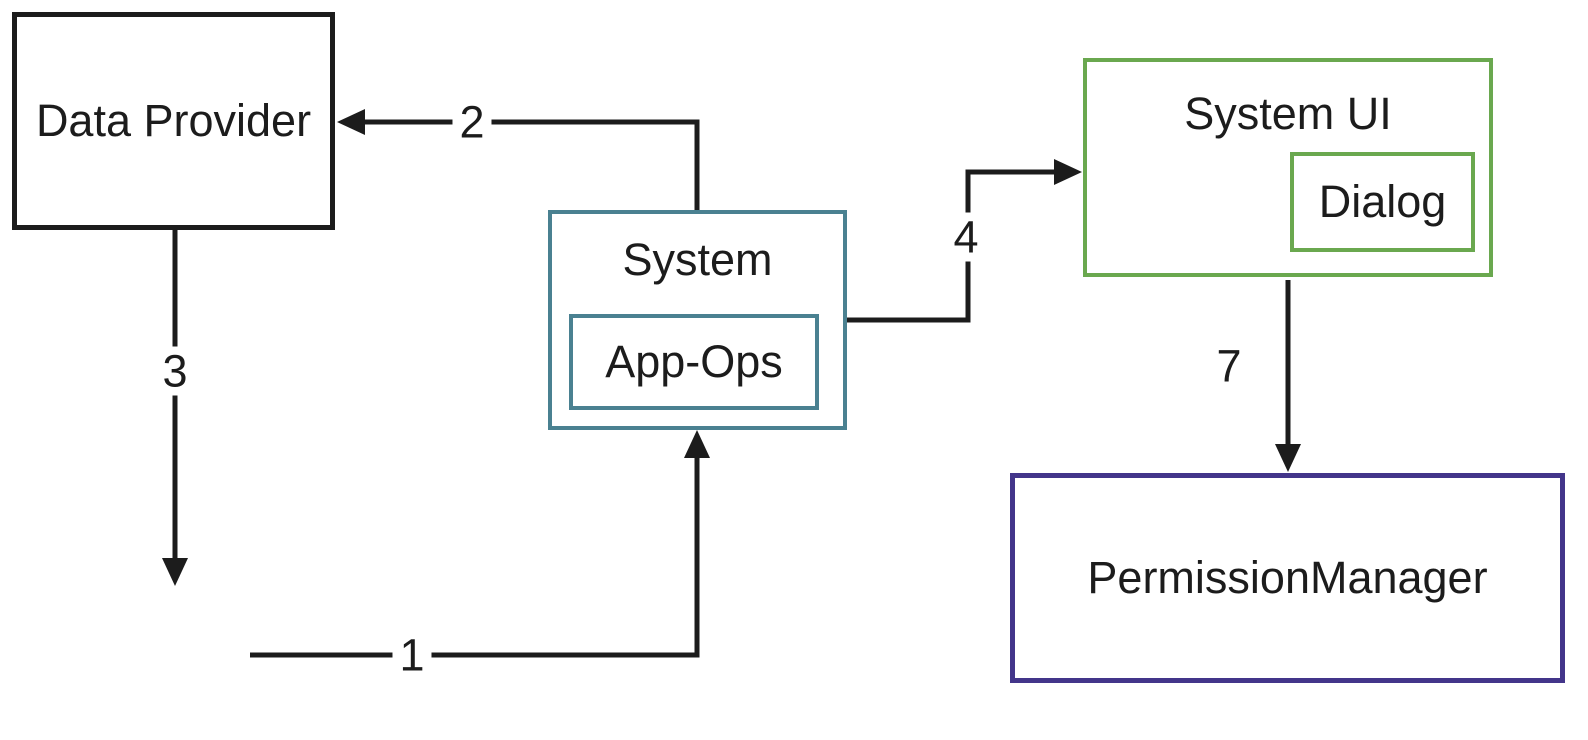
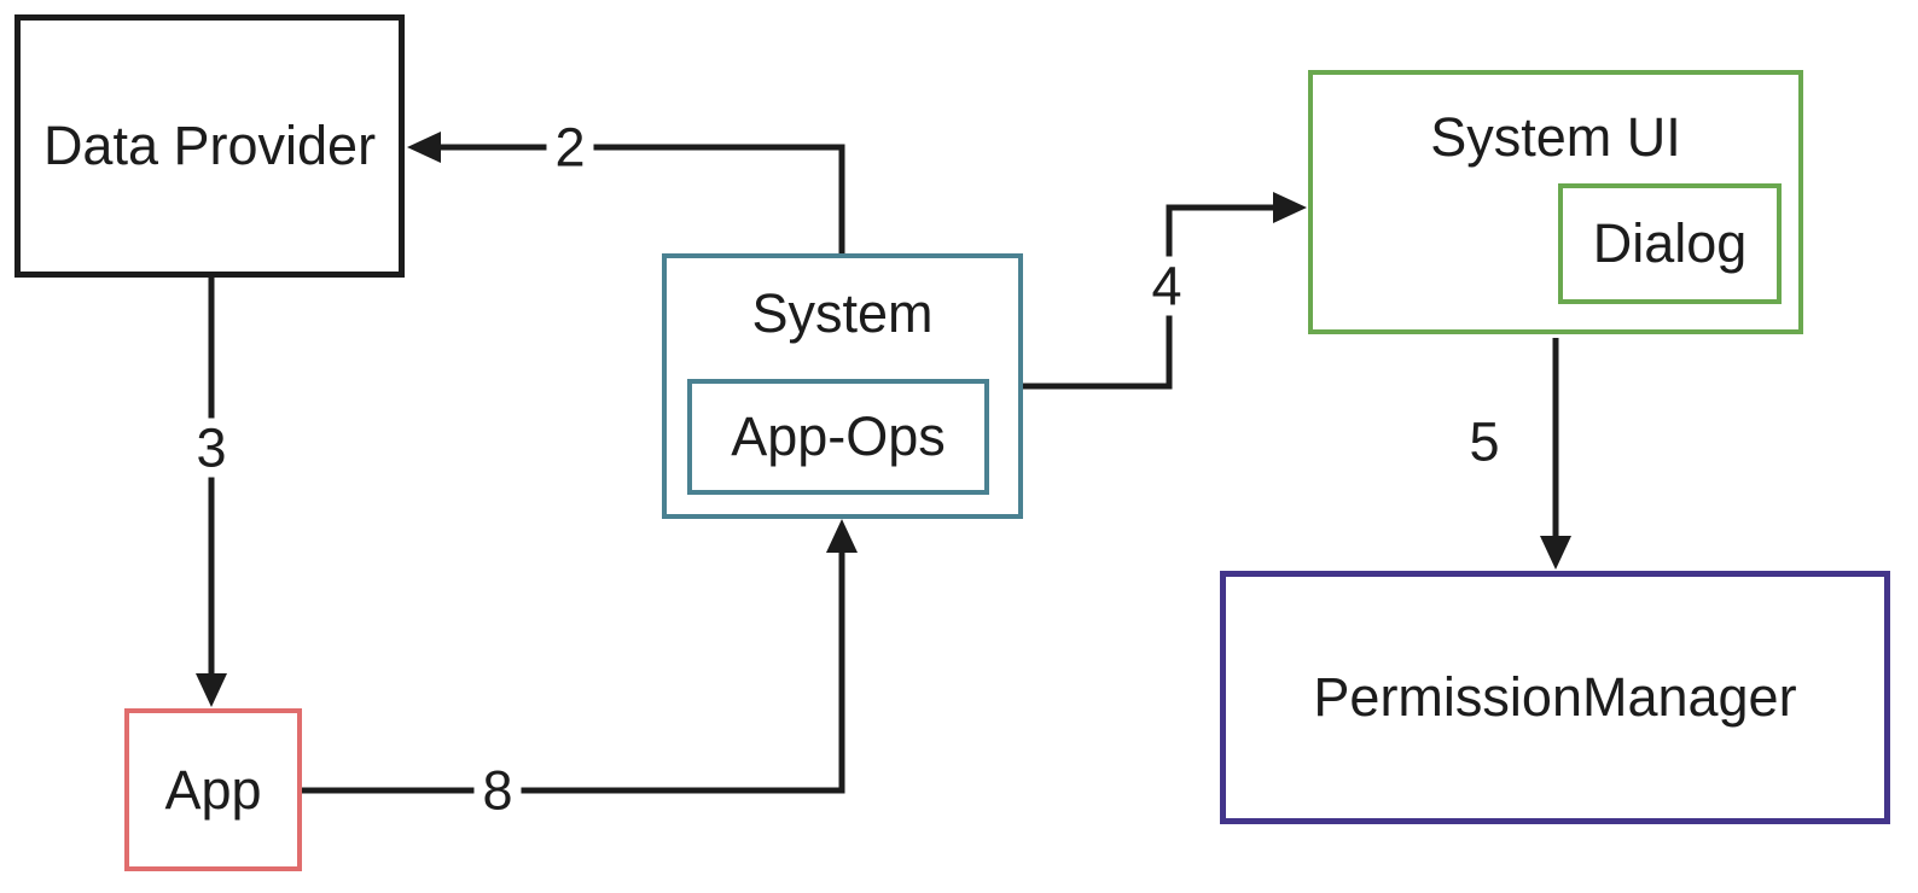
  Data Provider
+ App
  System
  App-Ops
  System UI
  Dialog
  PermissionManager
- 1
+ 8
  2
  3
  4
- 7
+ 5
